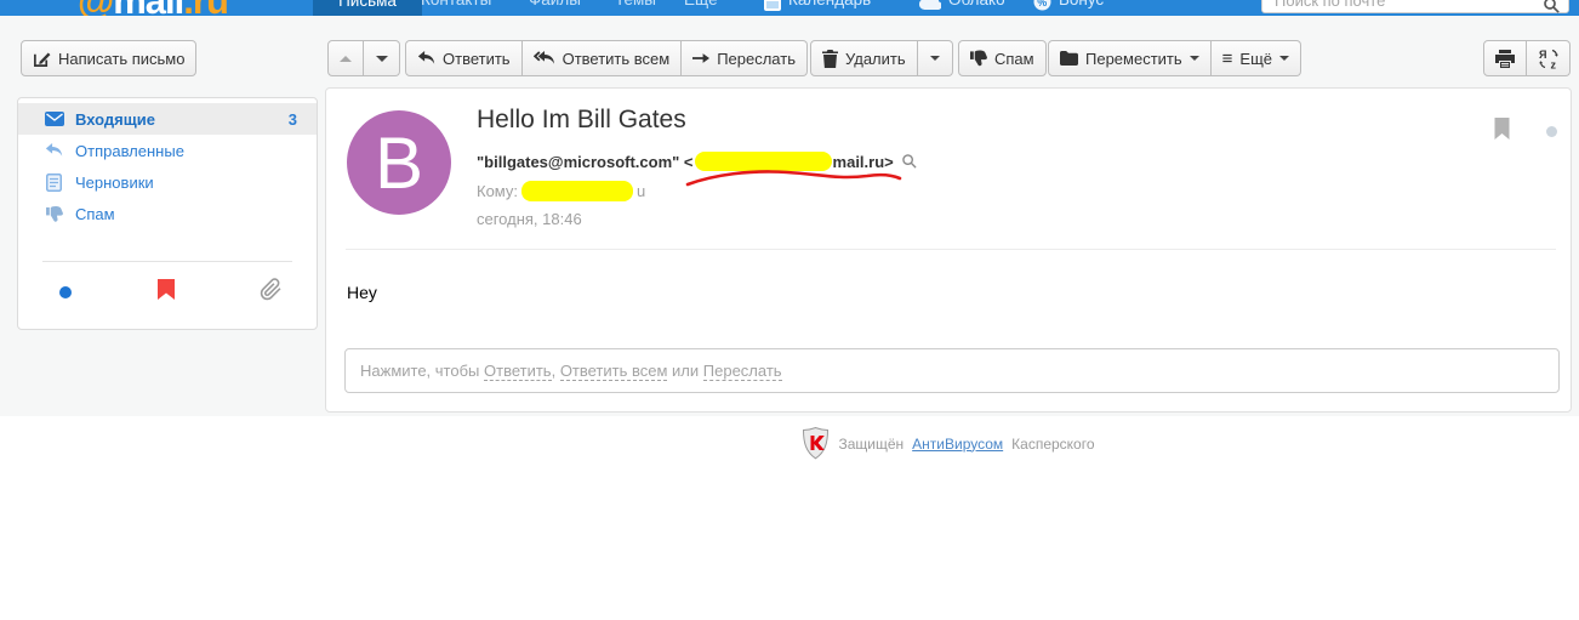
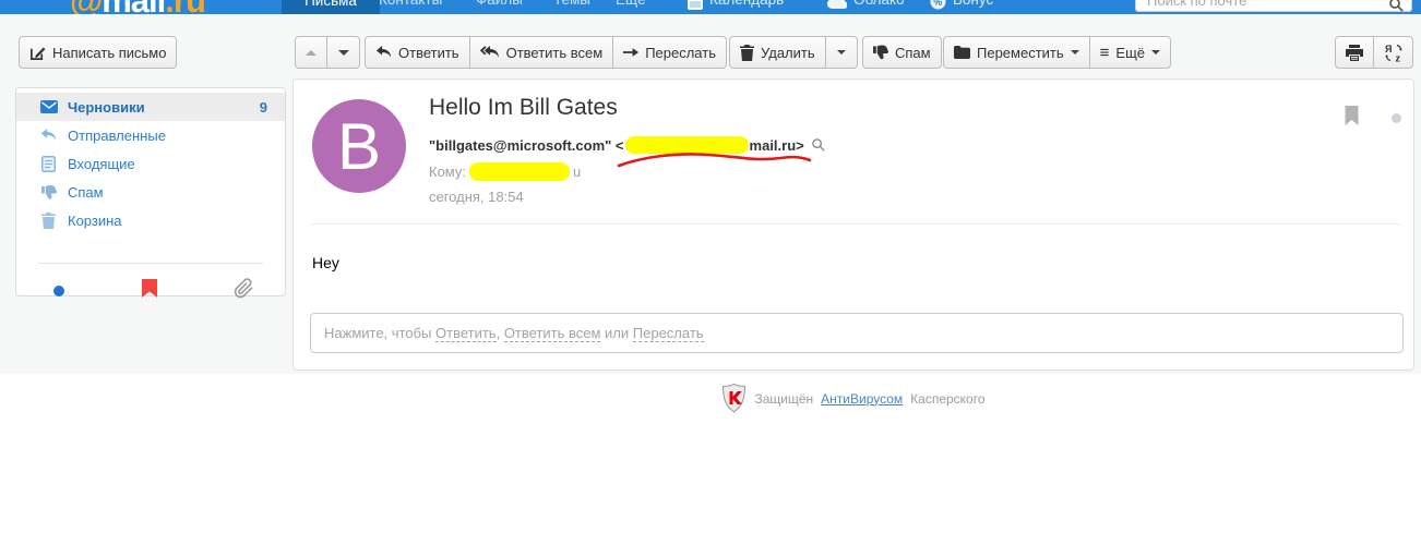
  @mail.ru
  Письма
  %
  Поиск по почте
  Написать письмо
  Ответить
  Ответить всем
  Переслать
  Удалить
  Спам
  Переместить
  ≡
  Ещё
  Я
  z
- Входящие
+ Черновики
- 3
+ 9
  Отправленные
- Черновики
+ Входящие
  Спам
+ Корзина
  B
  Hello Im Bill Gates
  "billgates@microsoft.com"
  <
  mail.ru>
  Кому:
  u
- сегодня, 18:46
+ сегодня, 18:54
  Hey
  Нажмите, чтобы
  Ответить
  ,
  Ответить всем
  или
  Переслать
  Защищён
  АнтиВирусом
  Касперского
